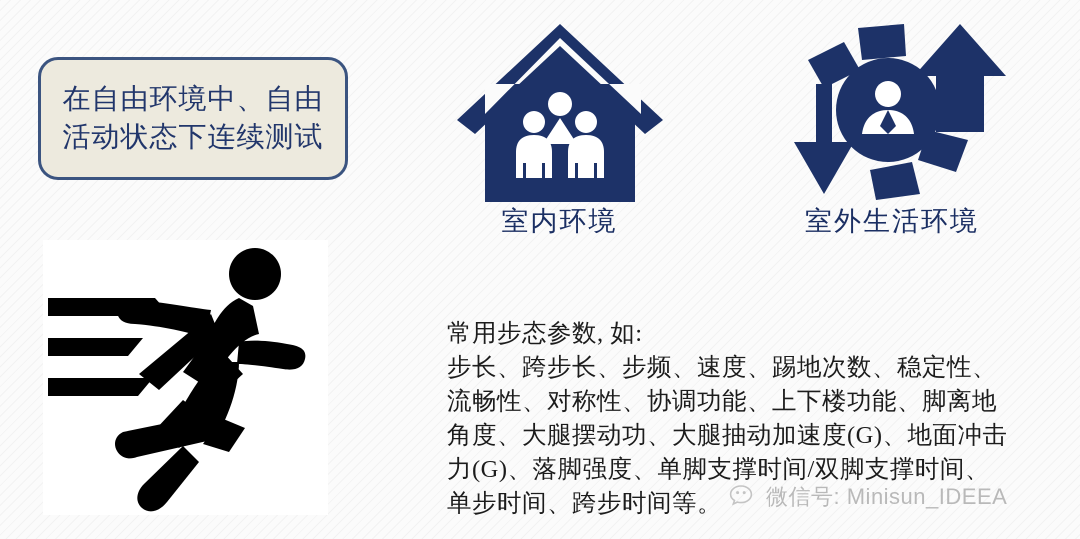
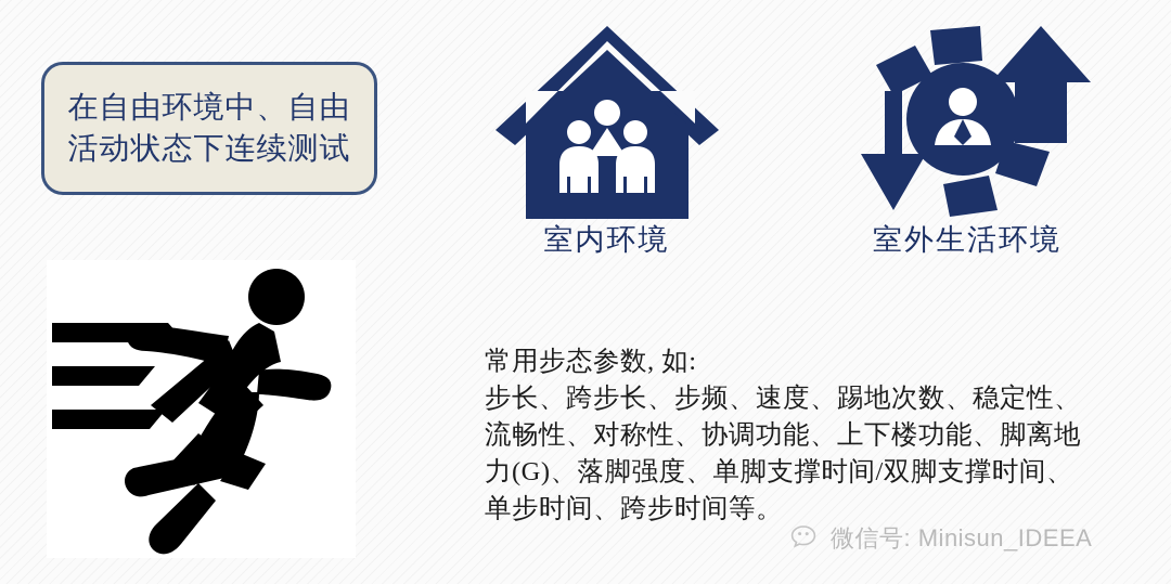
  在自由环境中、自由活动状态下连续测试
  室内环境
  室外生活环境
  常用步态参数, 如:
  步长、跨步长、步频、速度、踢地次数、稳定性、
  流畅性、对称性、协调功能、上下楼功能、脚离地
- 角度、大腿摆动功、大腿抽动加速度(G)、地面冲击
  力(G)、落脚强度、单脚支撑时间/双脚支撑时间、
  单步时间、跨步时间等。
  微信号: Minisun_IDEEA
